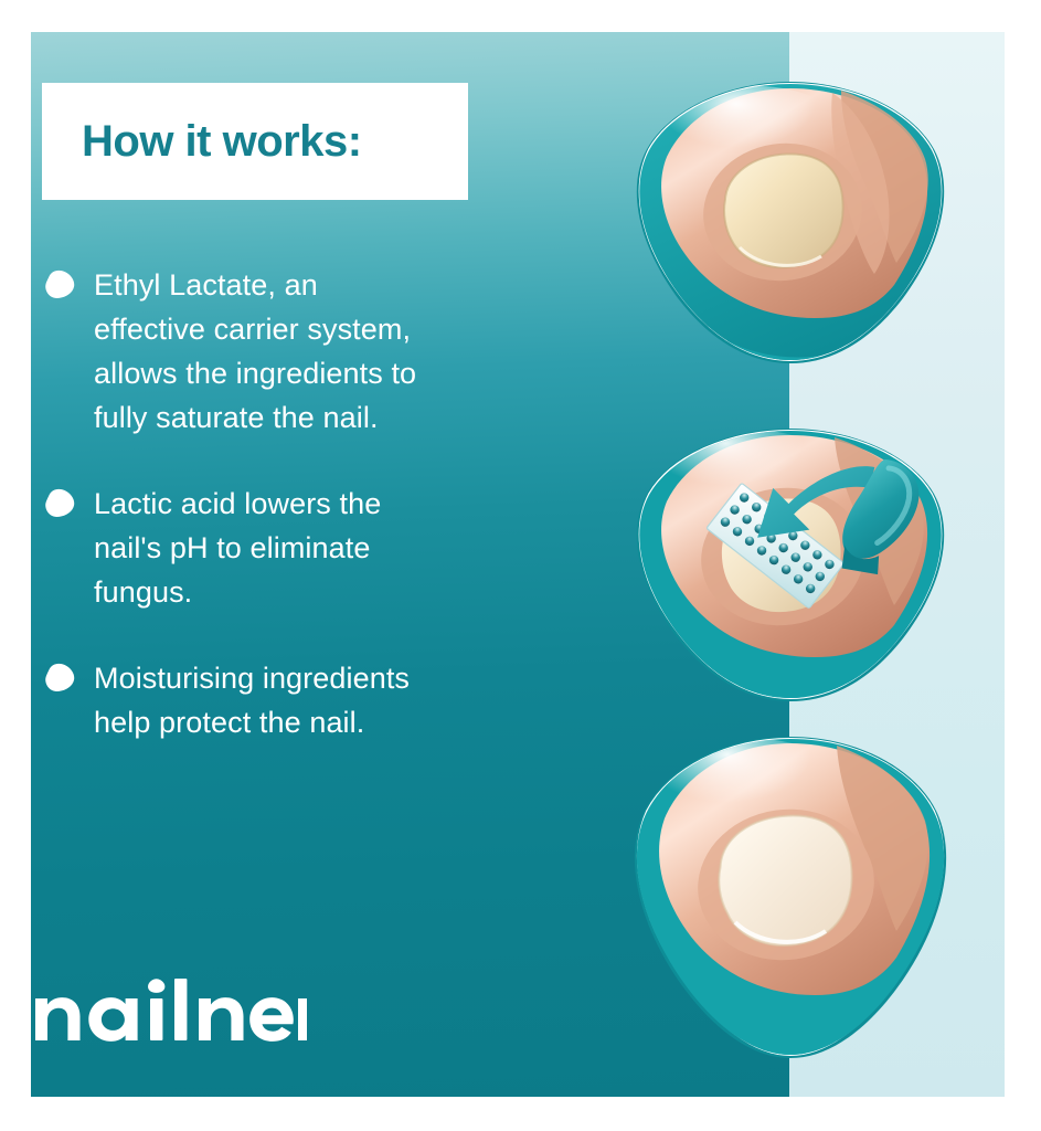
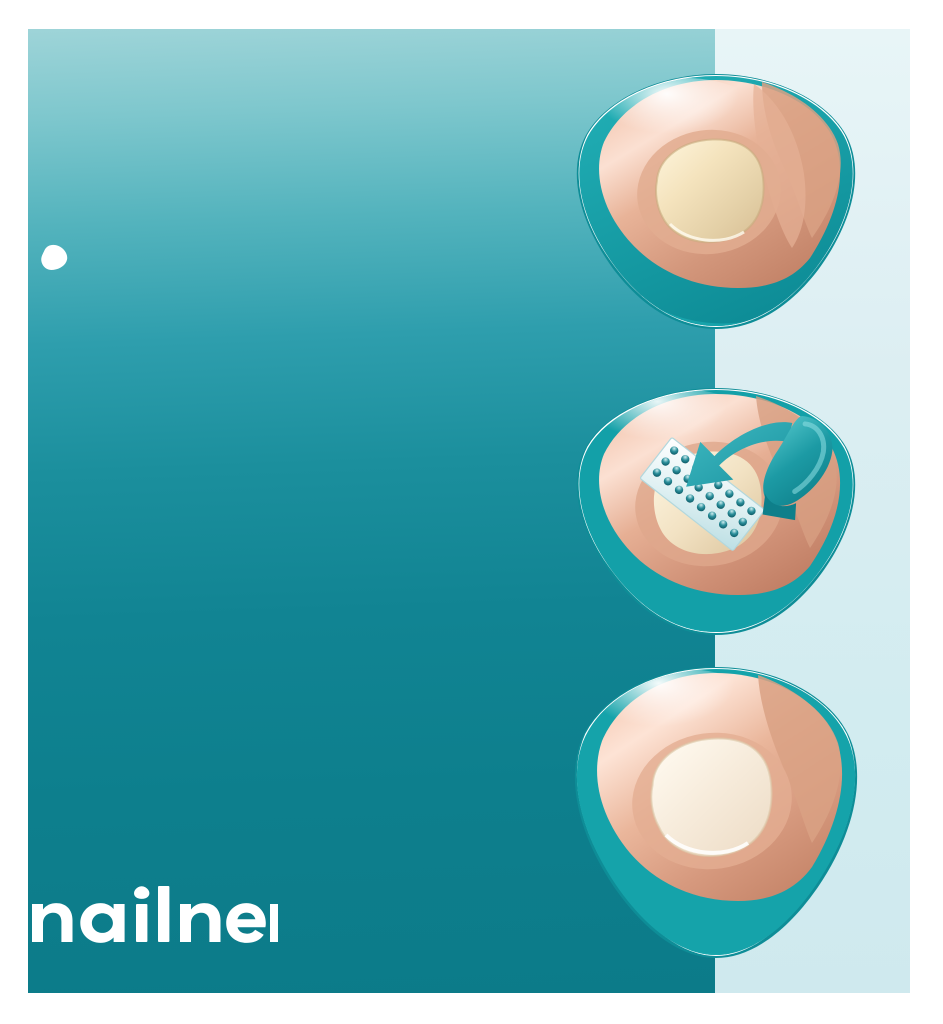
- How it works:
- Ethyl Lactate, an
- effective carrier system,
- allows the ingredients to
- fully saturate the nail.
- Lactic acid lowers the
- nail's pH to eliminate
- fungus.
- Moisturising ingredients
- help protect the nail.
